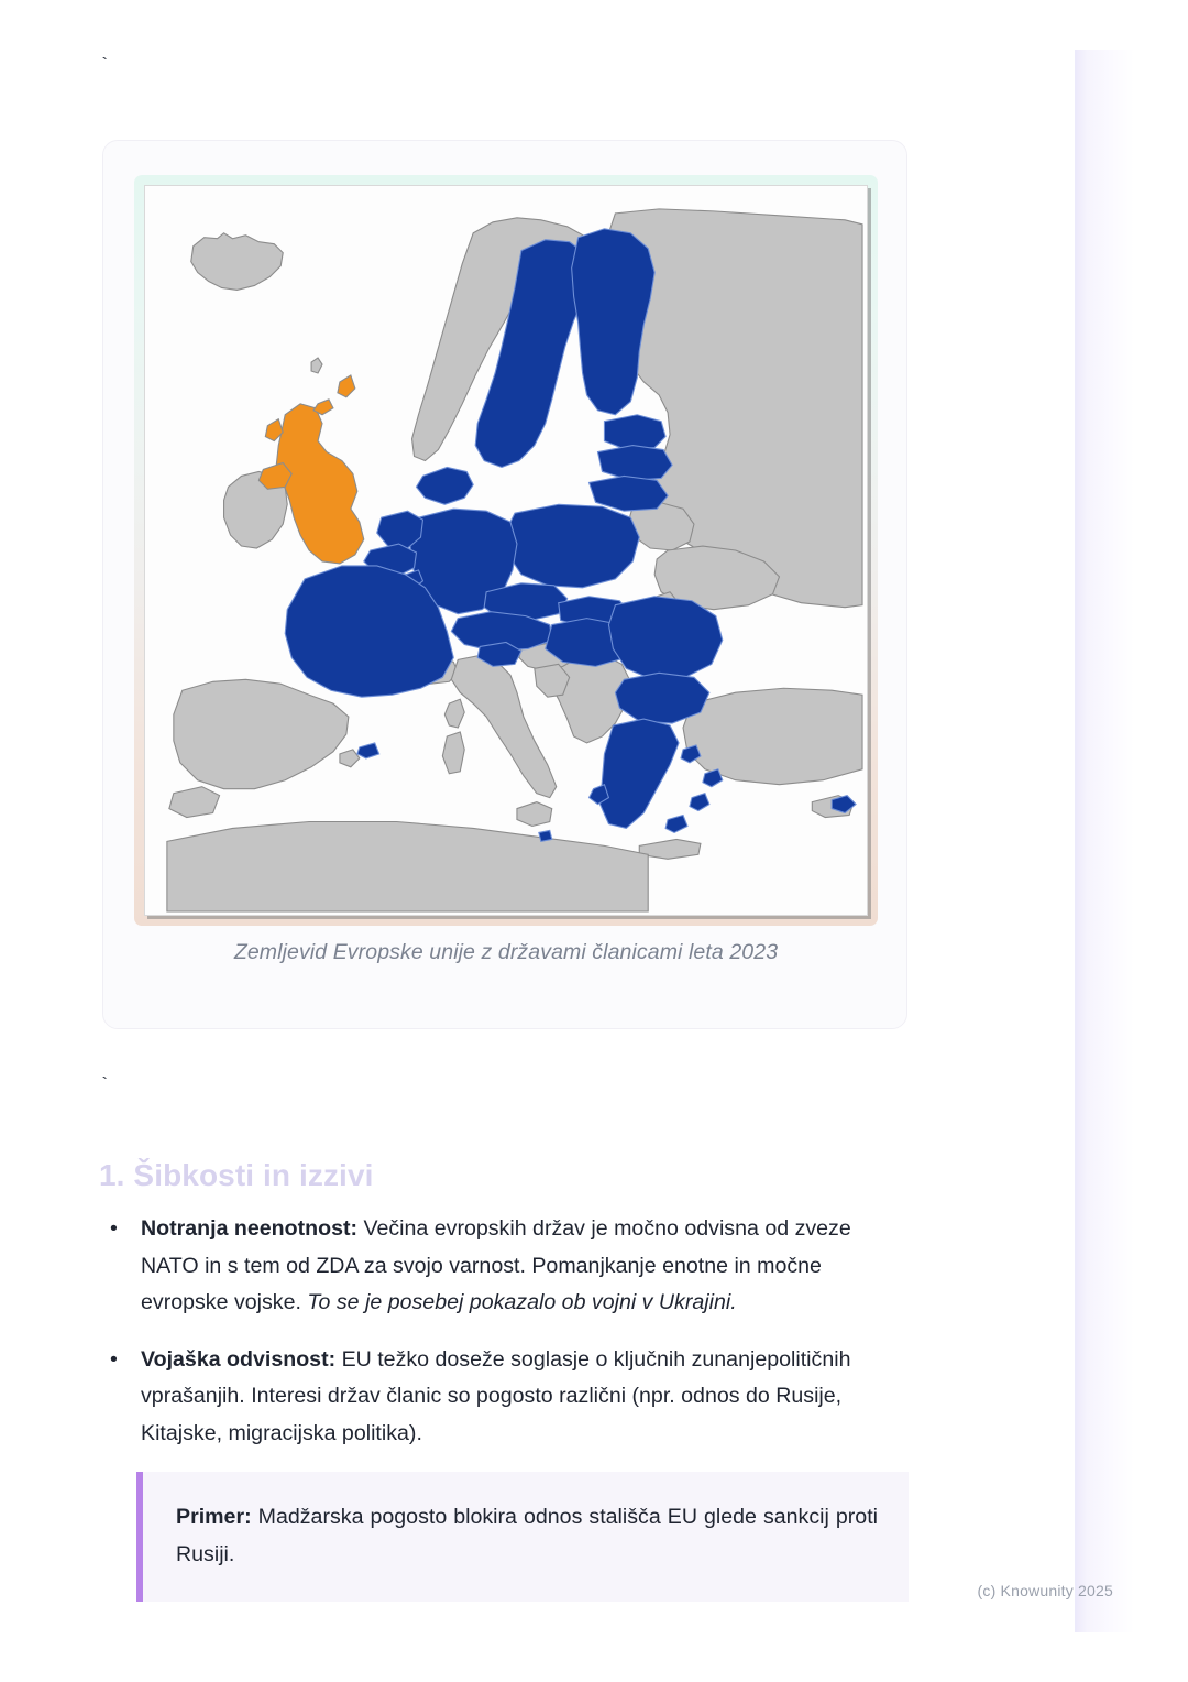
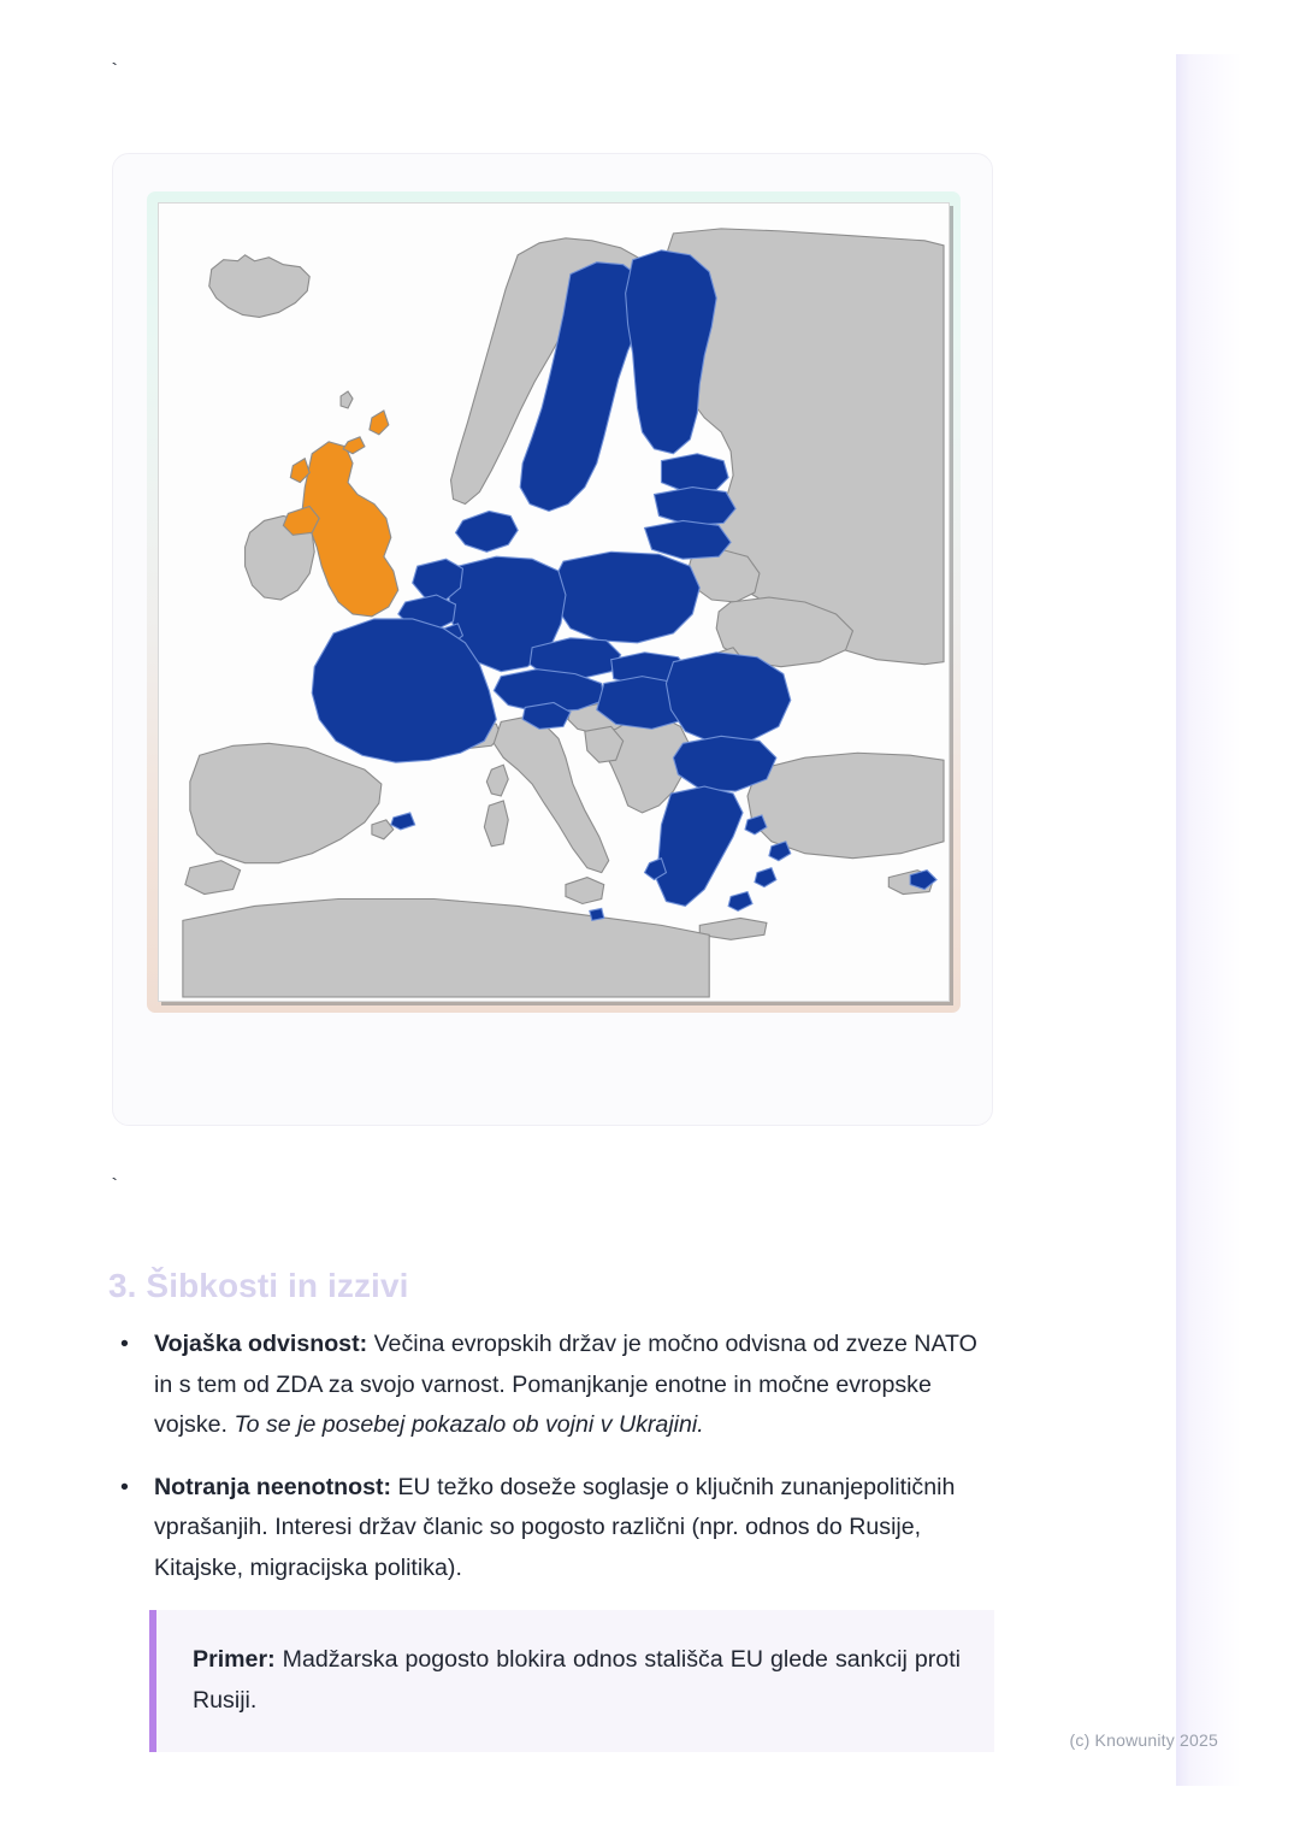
  `
- Zemljevid Evropske unije z državami članicami leta 2023
  `
- 1. Šibkosti in izzivi
+ 3. Šibkosti in izzivi
  •
- Notranja neenotnost: Večina evropskih držav je močno odvisna od zveze NATO in s tem od ZDA za svojo varnost. Pomanjkanje enotne in močne evropske vojske. To se je posebej pokazalo ob vojni v Ukrajini.
+ Vojaška odvisnost: Večina evropskih držav je močno odvisna od zveze NATO in s tem od ZDA za svojo varnost. Pomanjkanje enotne in močne evropske vojske. To se je posebej pokazalo ob vojni v Ukrajini.
  •
- Vojaška odvisnost: EU težko doseže soglasje o ključnih zunanjepolitičnih vprašanjih. Interesi držav članic so pogosto različni (npr. odnos do Rusije, Kitajske, migracijska politika).
+ Notranja neenotnost: EU težko doseže soglasje o ključnih zunanjepolitičnih vprašanjih. Interesi držav članic so pogosto različni (npr. odnos do Rusije, Kitajske, migracijska politika).
  Primer: Madžarska pogosto blokira odnos stališča EU glede sankcij proti Rusiji.
  (c) Knowunity 2025
